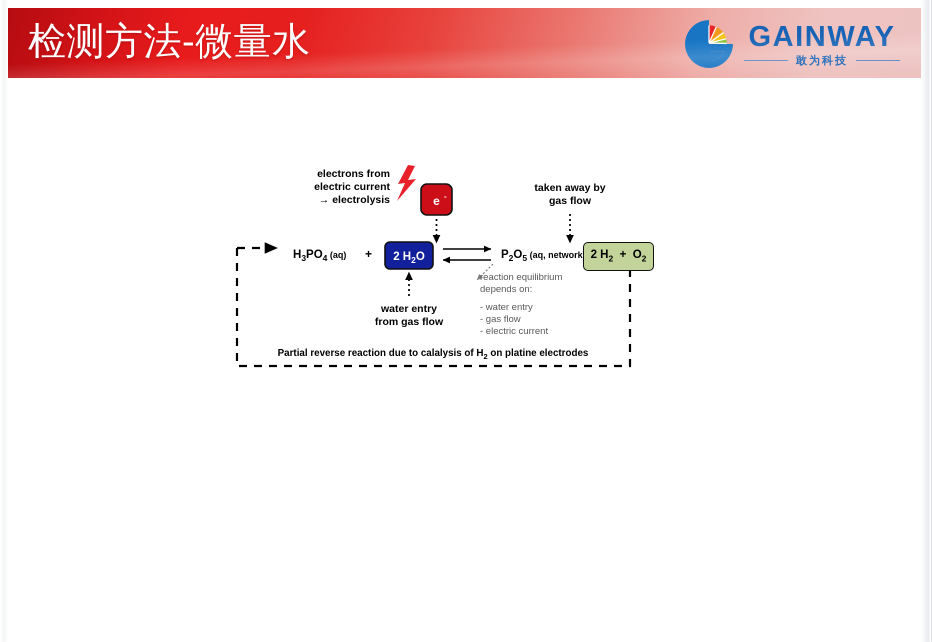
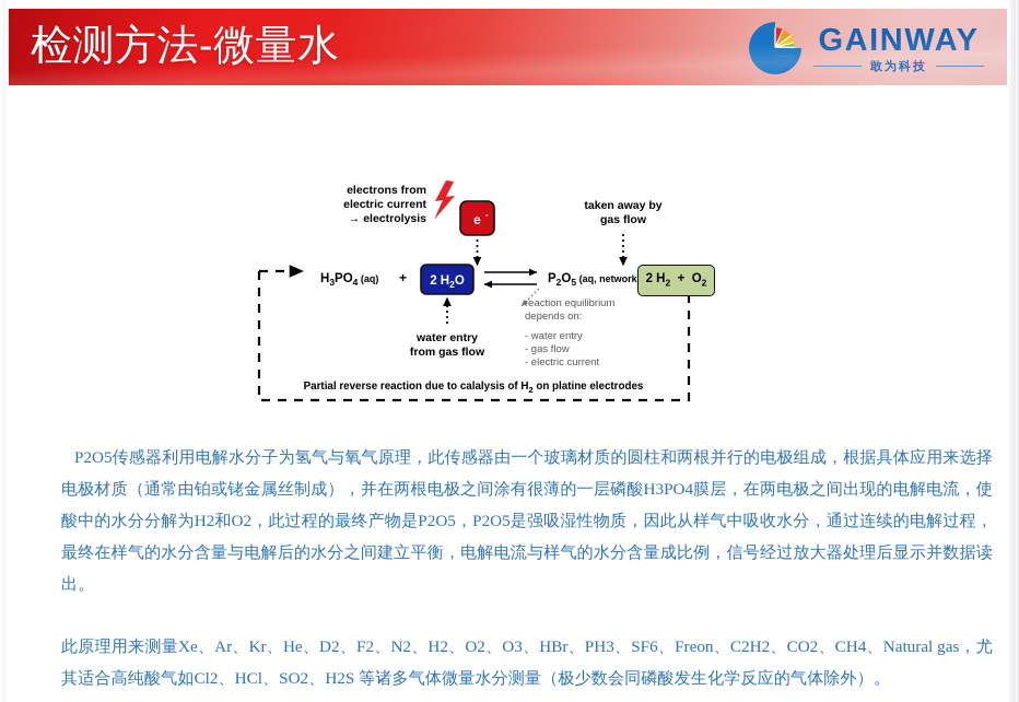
  electrons from
  electric current
  → electrolysis
  e
  -
  taken away by
  gas flow
  H3PO4 (aq)
  +
  2 H2O
  P2O5 (aq, network
  reaction equilibrium
  depends on:
  - water entry
  - gas flow
  - electric current
  water entry
  from gas flow
  Partial reverse reaction due to calalysis of H2 on platine electrodes
  2 H2 + O2
+ P2O5传感器利用电解水分子为氢气与氧气原理，此传感器由一个玻璃材质的圆柱和两根并行的电极组成，根据具体应用来选择电极材质（通常由铂或铑金属丝制成），并在两根电极之间涂有很薄的一层磷酸H3PO4膜层，在两电极之间出现的电解电流，使酸中的水分分解为H2和O2，此过程的最终产物是P2O5，P2O5是强吸湿性物质，因此从样气中吸收水分，通过连续的电解过程，最终在样气的水分含量与电解后的水分之间建立平衡，电解电流与样气的水分含量成比例，信号经过放大器处理后显示并数据读出。
+ 此原理用来测量Xe、Ar、Kr、He、D2、F2、N2、H2、O2、O3、HBr、PH3、SF6、Freon、C2H2、CO2、CH4、Natural gas，尤其适合高纯酸气如Cl2、HCl、SO2、H2S 等诸多气体微量水分测量（极少数会同磷酸发生化学反应的气体除外）。
